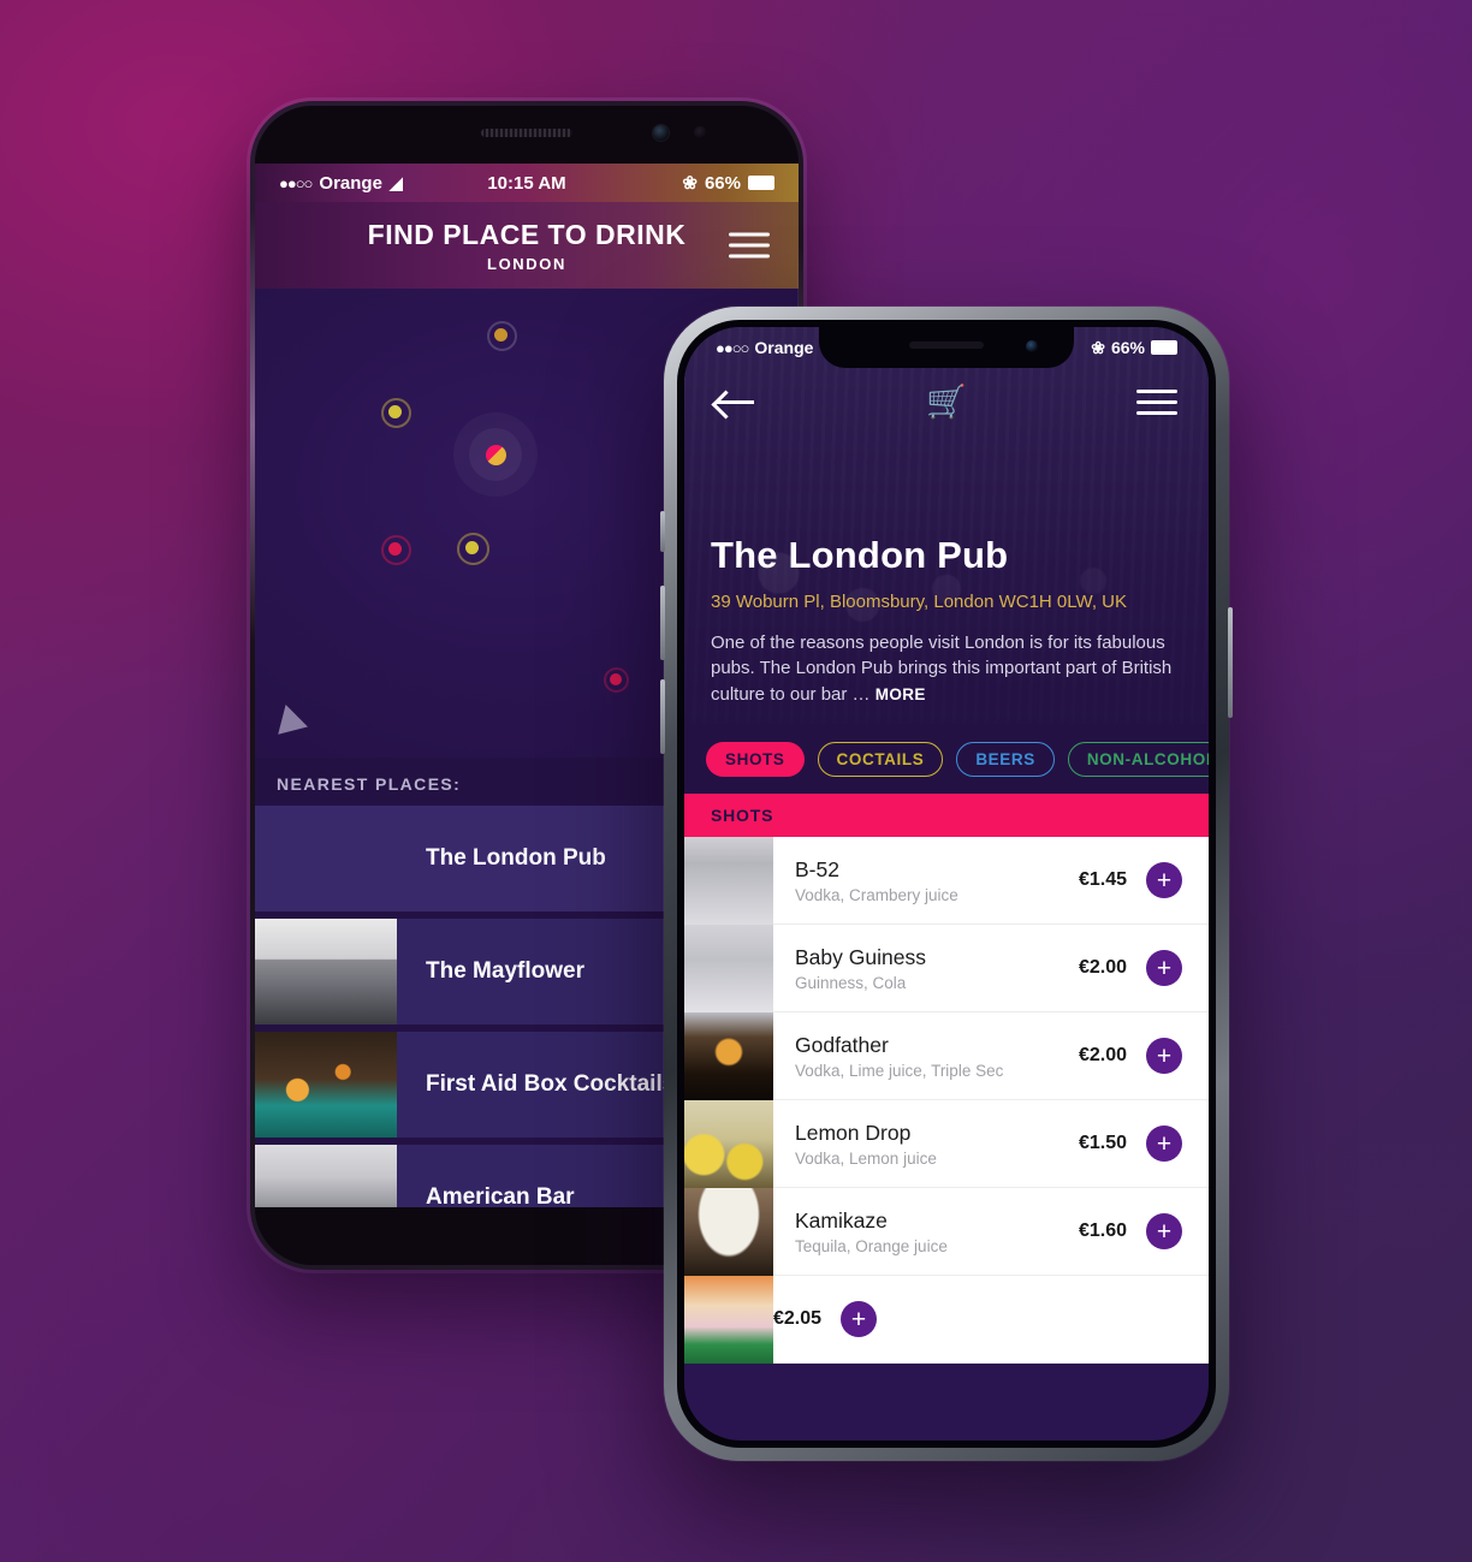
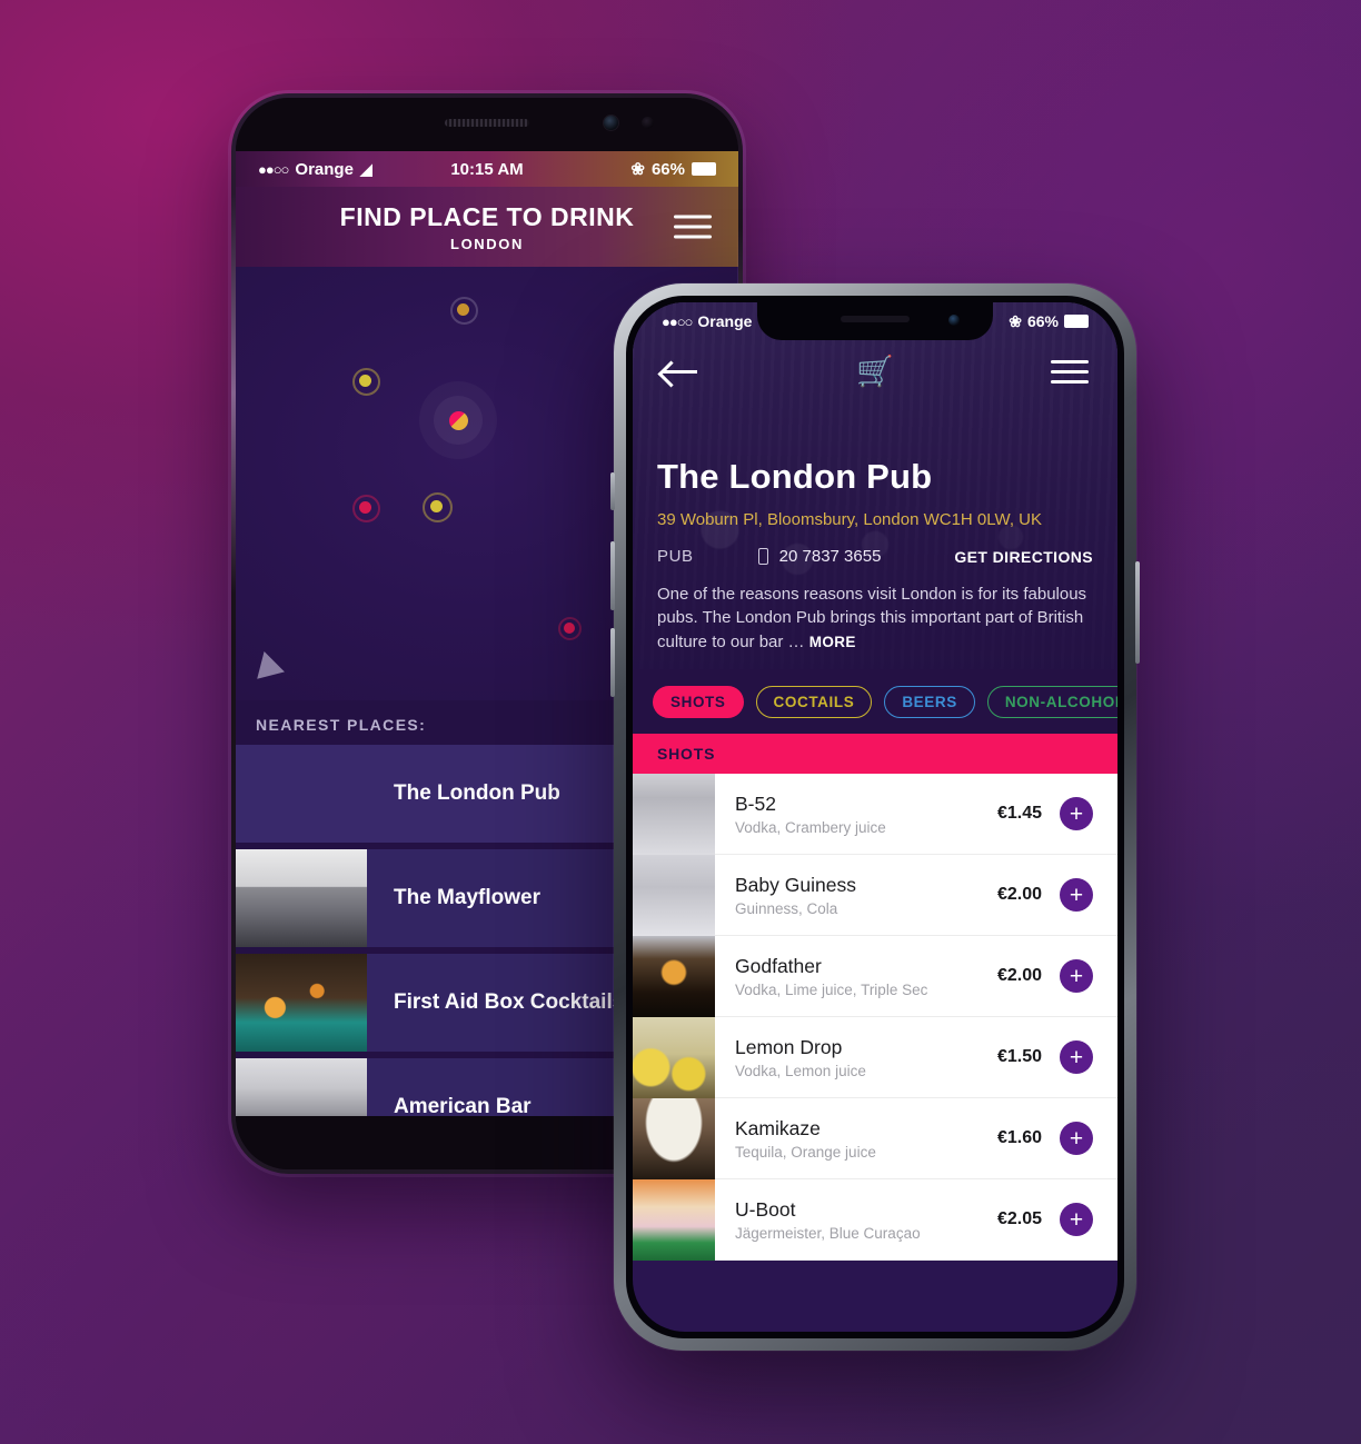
  ●●○○
  Orange
  ◢
  10:15 AM
  ❀
  66%
  FIND PLACE TO DRINK
  LONDON
  NEAREST PLACES:
  The London Pub
  The Mayflower
  First Aid Box Cocktail
  American Bar
  ●●○○
  Orange
  ❀
  66%
  🛒
  The London Pub
  39 Woburn Pl, Bloomsbury, London WC1H 0LW, UK
+ PUB
+ 20 7837 3655
+ GET DIRECTIONS
- One of the reasons people visit London is for its fabulous pubs. The London Pub brings this important part of British culture to our bar … MORE
+ One of the reasons reasons visit London is for its fabulous pubs. The London Pub brings this important part of British culture to our bar … MORE
  SHOTS
  COCTAILS
  BEERS
  NON-ALCOHO
  SHOTS
  B-52
  Vodka, Crambery juice
  €1.45
  +
  Baby Guiness
  Guinness, Cola
  €2.00
  +
  Godfather
  Vodka, Lime juice, Triple Sec
  €2.00
  +
  Lemon Drop
  Vodka, Lemon juice
  €1.50
  +
  Kamikaze
  Tequila, Orange juice
  €1.60
  +
+ U-Boot
+ Jägermeister, Blue Curaçao
  €2.05
  +
